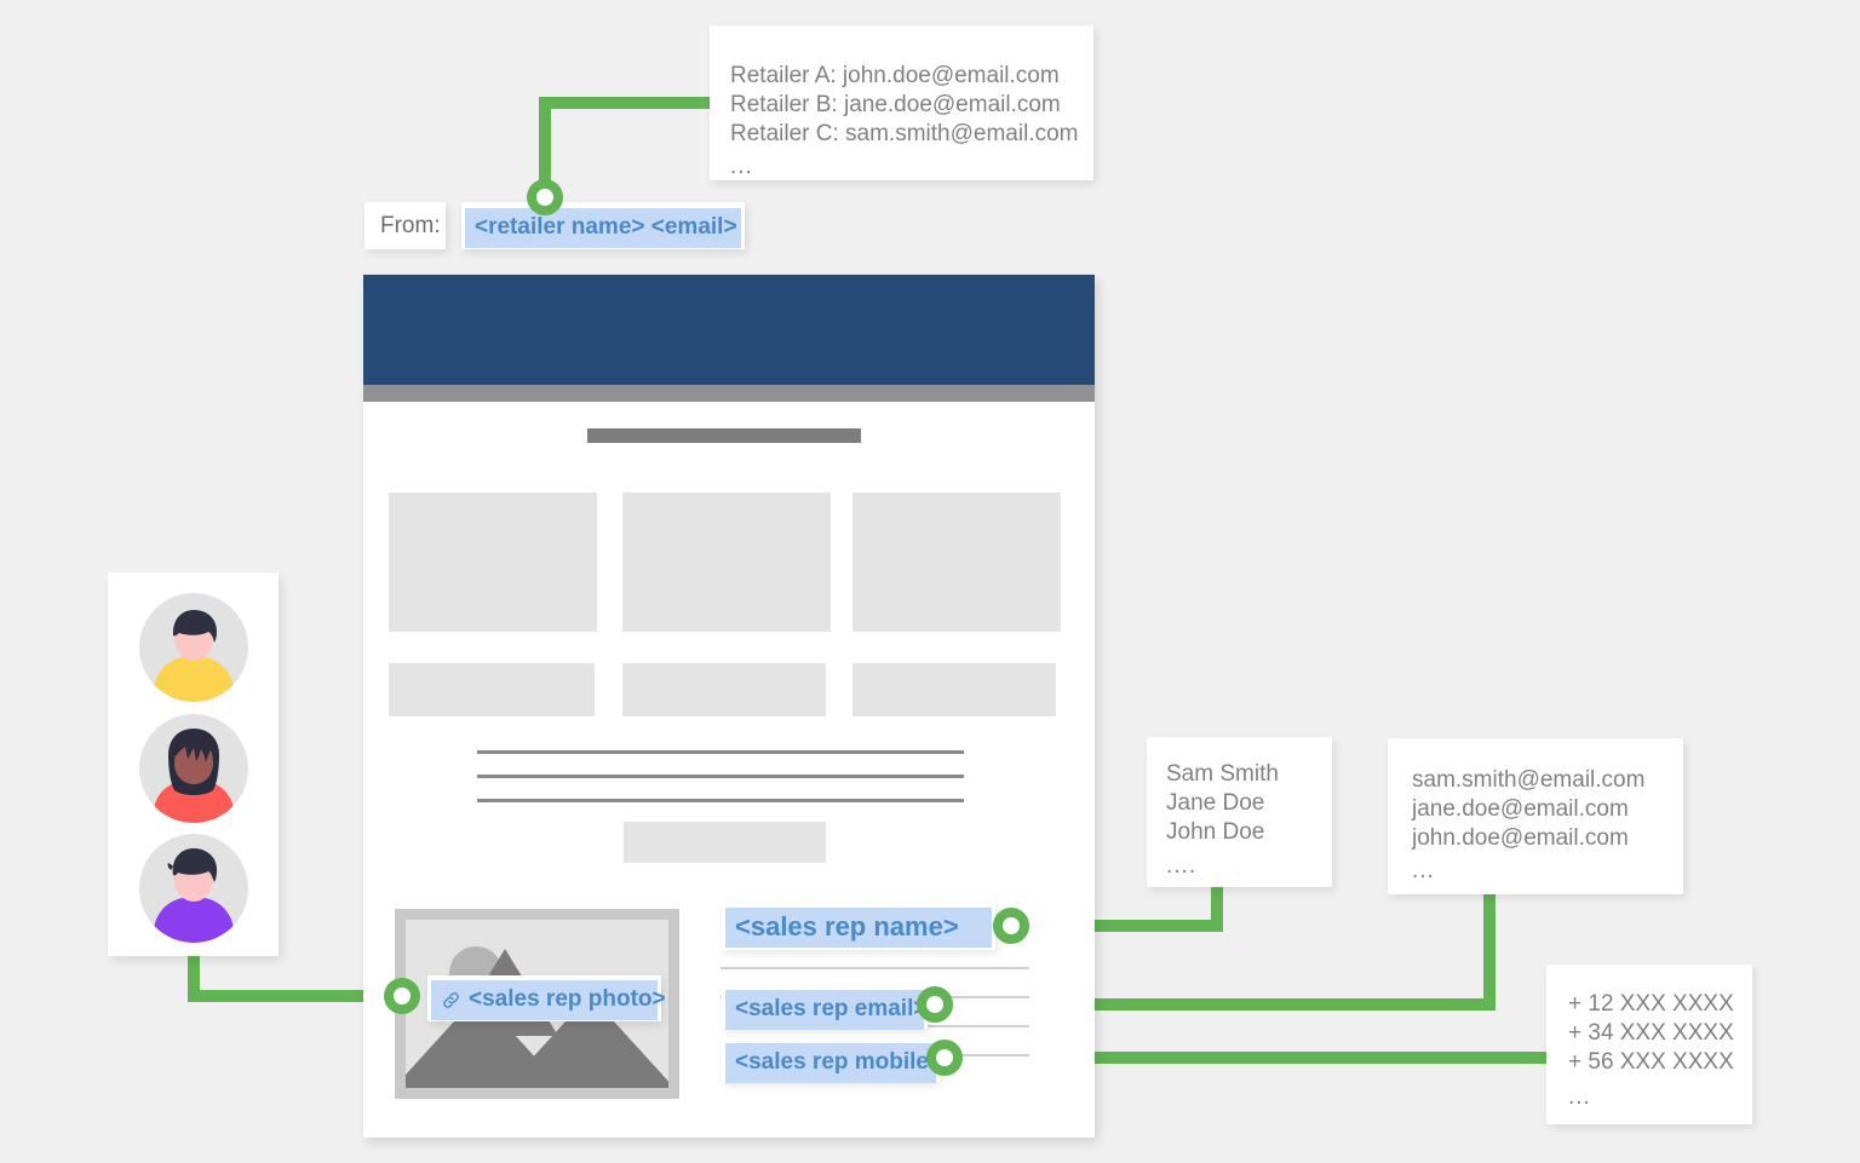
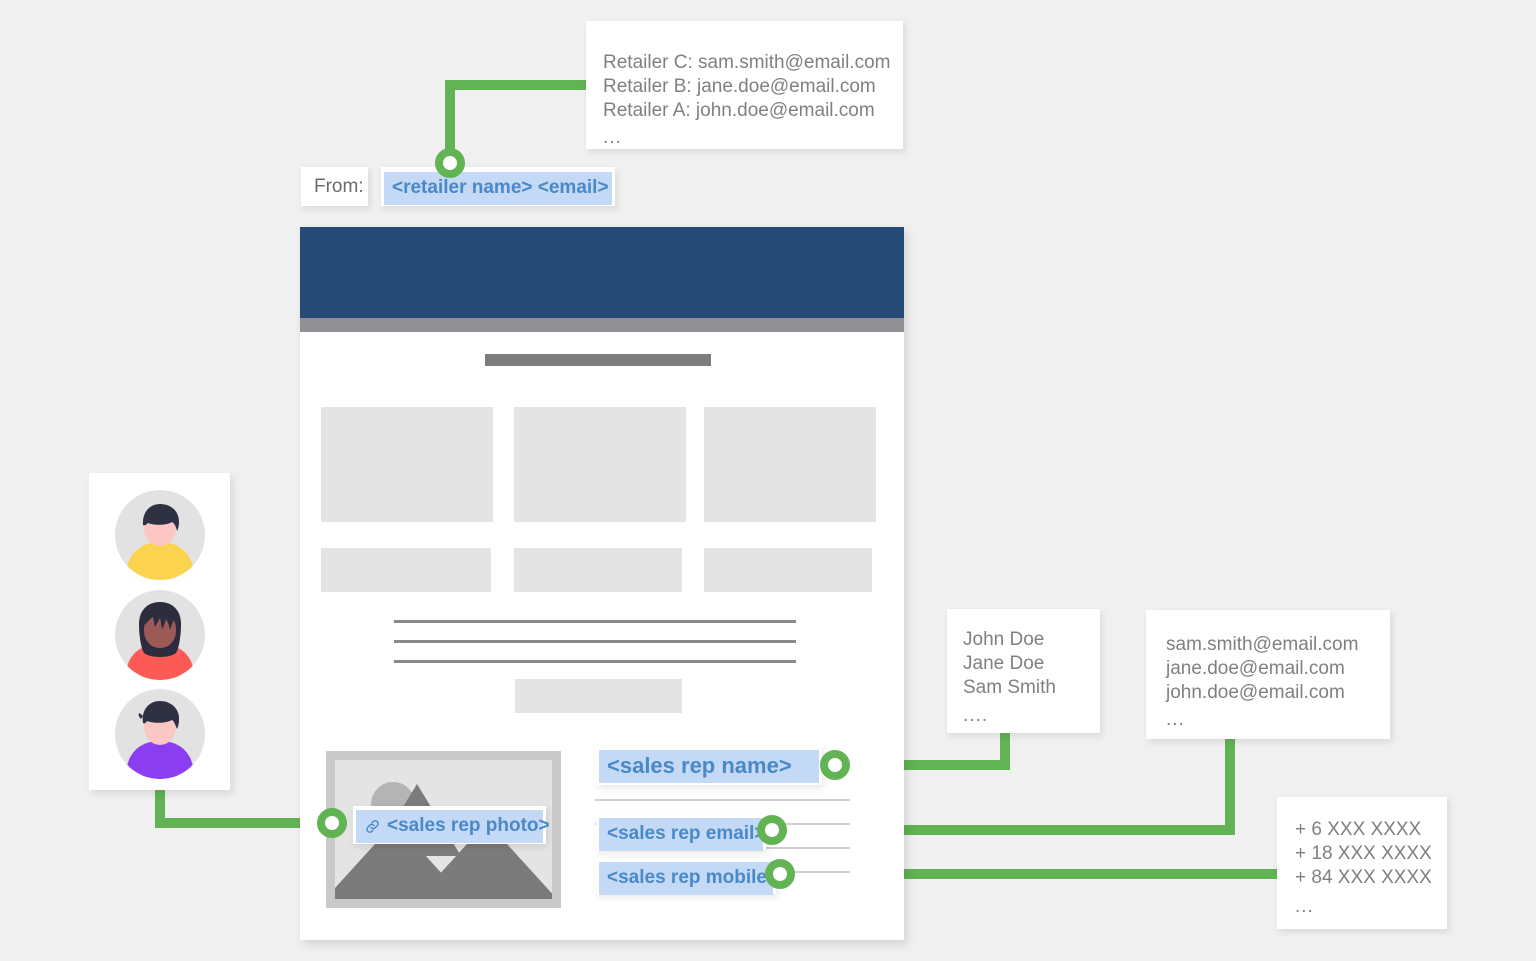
- Retailer A: john.doe@email.com
+ Retailer C: sam.smith@email.com
  Retailer B: jane.doe@email.com
- Retailer C: sam.smith@email.com
+ Retailer A: john.doe@email.com
  ...
- Sam Smith
+ John Doe
  Jane Doe
- John Doe
+ Sam Smith
  ....
  sam.smith@email.com
  jane.doe@email.com
  john.doe@email.com
  ...
- + 12 XXX XXXX
+ + 6 XXX XXXX
- + 34 XXX XXXX
+ + 18 XXX XXXX
- + 56 XXX XXXX
+ + 84 XXX XXXX
  ...
  From:
  <retailer name> <email>
  <sales rep photo>
  <sales rep name>
  <sales rep email
  <sales rep mobile
